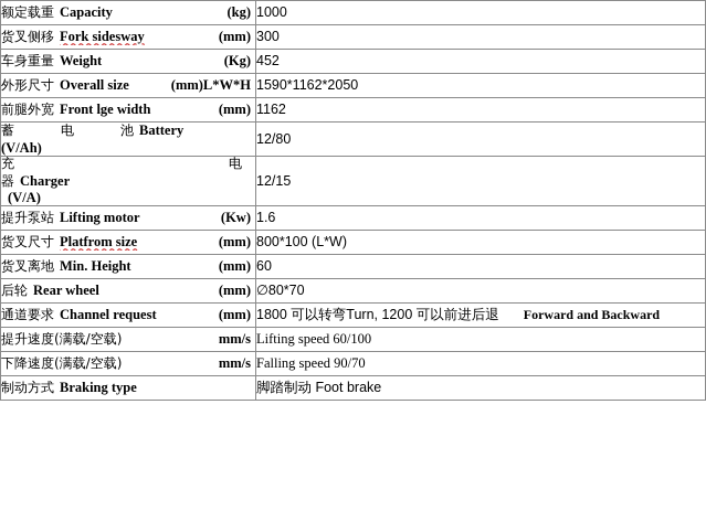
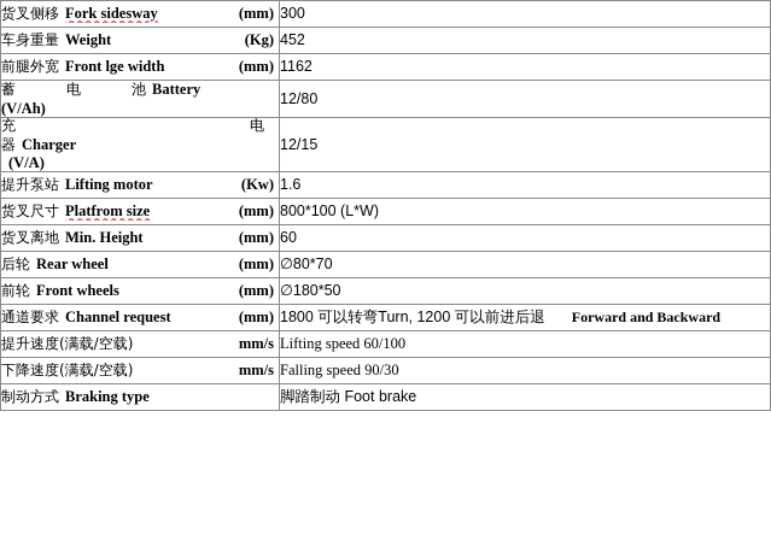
- 额定载重 Capacity (kg)	1000
  货叉侧移 Fork sidesway (mm)	300
  车身重量 Weight (Kg)	452
- 外形尺寸 Overall size (mm)L*W*H	1590*1162*2050
  前腿外宽 Front lge width (mm)	1162
  蓄 电 池 Battery (V/Ah)	12/80
  充 电 器 Charger (V/A)	12/15
  提升泵站 Lifting motor (Kw)	1.6
  货叉尺寸 Platfrom size (mm)	800*100 (L*W)
  货叉离地 Min. Height (mm)	60
  后轮 Rear wheel (mm)	∅80*70
+ 前轮 Front wheels (mm)	∅180*50
  通道要求 Channel request (mm)	1800 可以转弯Turn, 1200 可以前进后退 Forward and Backward
  提升速度(满载/空载) mm/s	Lifting speed 60/100
- 下降速度(满载/空载) mm/s	Falling speed 90/70
+ 下降速度(满载/空载) mm/s	Falling speed 90/30
  制动方式 Braking type	脚踏制动 Foot brake
